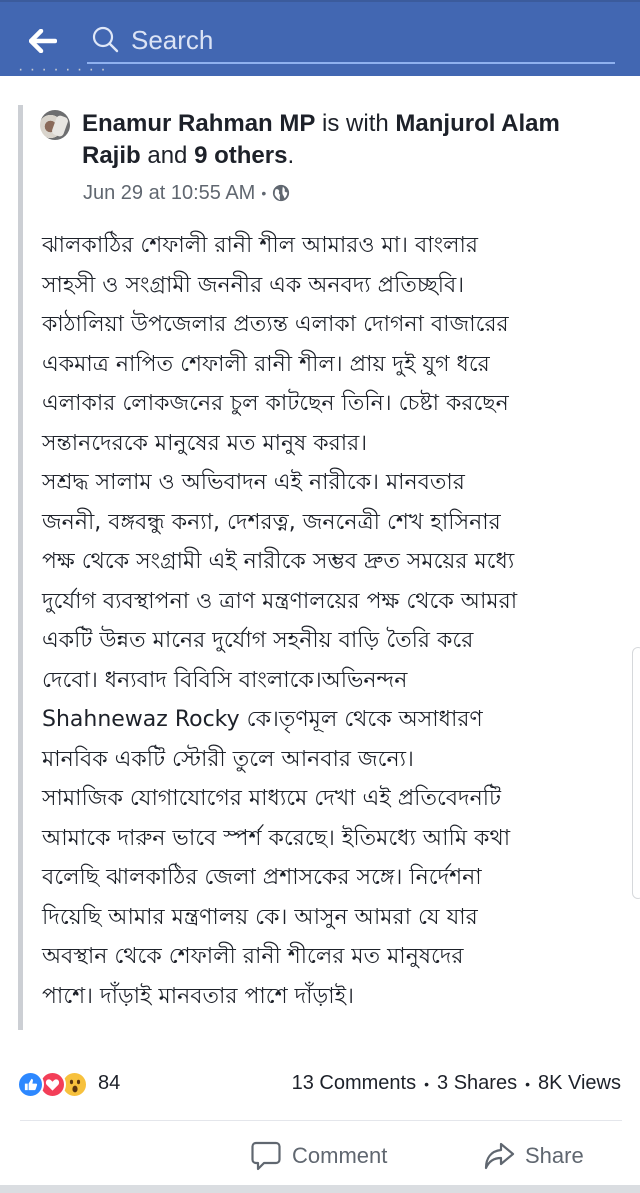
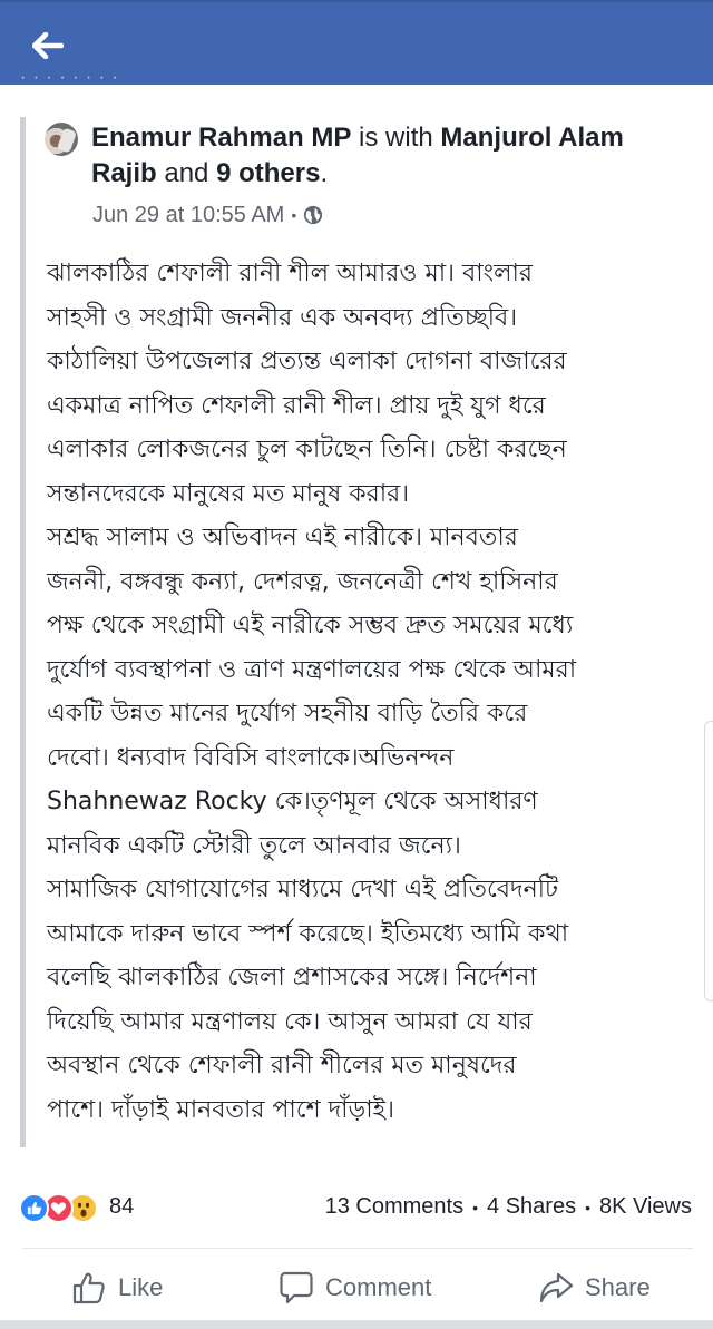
- Search
  · · · · · · · ·
  Enamur Rahman MP is with Manjurol Alam Rajib and 9 others.
  Jun 29 at 10:55 AM
  •
  ঝালকাঠির শেফালী রানী শীল আমারও মা। বাংলার
  সাহসী ও সংগ্রামী জননীর এক অনবদ্য প্রতিচ্ছবি।
  কাঠালিয়া উপজেলার প্রত্যন্ত এলাকা দোগনা বাজারের
  একমাত্র নাপিত শেফালী রানী শীল। প্রায় দুই যুগ ধরে
  এলাকার লোকজনের চুল কাটছেন তিনি। চেষ্টা করছেন
  সন্তানদেরকে মানুষের মত মানুষ করার।
  সশ্রদ্ধ সালাম ও অভিবাদন এই নারীকে। মানবতার
  জননী, বঙ্গবন্ধু কন্যা, দেশরত্ন, জননেত্রী শেখ হাসিনার
  পক্ষ থেকে সংগ্রামী এই নারীকে সম্ভব দ্রুত সময়ের মধ্যে
  দুর্যোগ ব্যবস্থাপনা ও ত্রাণ মন্ত্রণালয়ের পক্ষ থেকে আমরা
  একটি উন্নত মানের দুর্যোগ সহনীয় বাড়ি তৈরি করে
  দেবো। ধন্যবাদ বিবিসি বাংলাকে।অভিনন্দন
  Shahnewaz Rocky কে।তৃণমূল থেকে অসাধারণ
  মানবিক একটি স্টোরী তুলে আনবার জন্যে।
  সামাজিক যোগাযোগের মাধ্যমে দেখা এই প্রতিবেদনটি
  আমাকে দারুন ভাবে স্পর্শ করেছে। ইতিমধ্যে আমি কথা
  বলেছি ঝালকাঠির জেলা প্রশাসকের সঙ্গে। নির্দেশনা
  দিয়েছি আমার মন্ত্রণালয় কে। আসুন আমরা যে যার
  অবস্থান থেকে শেফালী রানী শীলের মত মানুষদের
  পাশে। দাঁড়াই মানবতার পাশে দাঁড়াই।
  84
  13 Comments
  •
- 3 Shares
+ 4 Shares
  •
  8K Views
+ Like
  Comment
  Share
